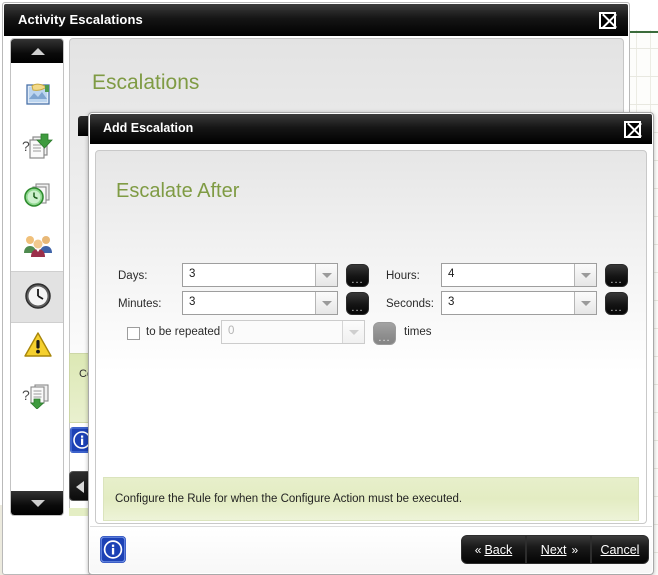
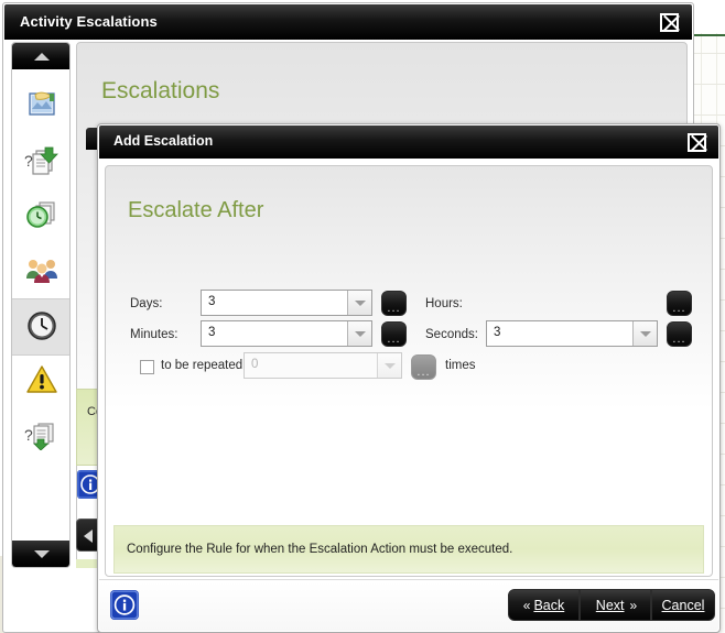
  Activity Escalations
  Escalations
  ?
  ?
  Add Escalation
  Escalate After
  Days:
  3
  ...
  Hours:
- 4
  ...
  Minutes:
  3
  ...
  Seconds:
  3
  ...
  to be repeated
  0
  ...
  times
- Configure the Rule for when the Configure Action must be executed.
+ Configure the Rule for when the Escalation Action must be executed.
  «
  Back
  Next
  »
  Cancel
